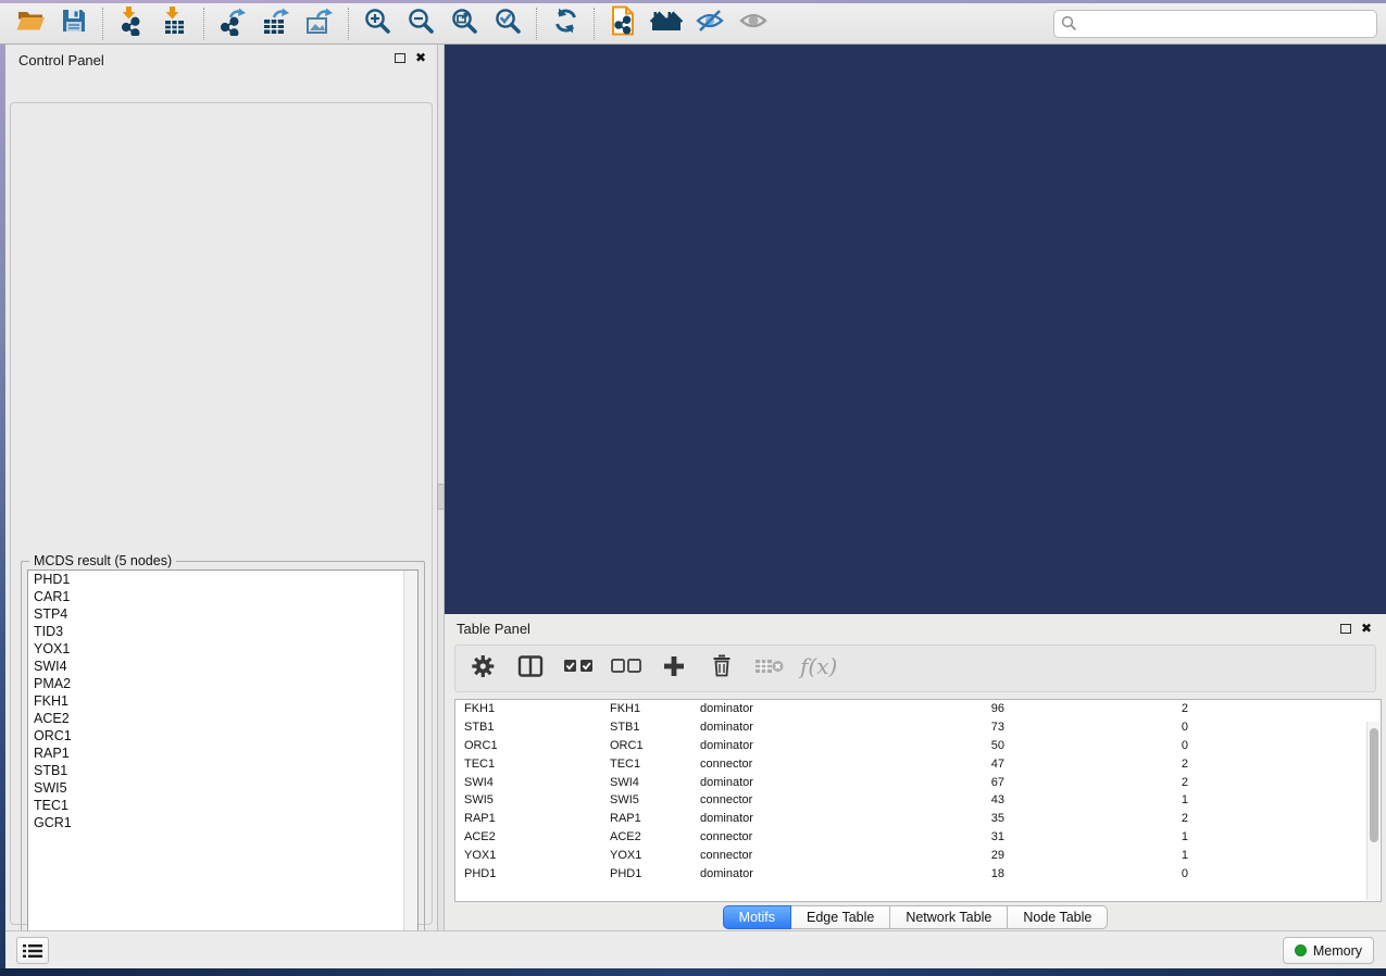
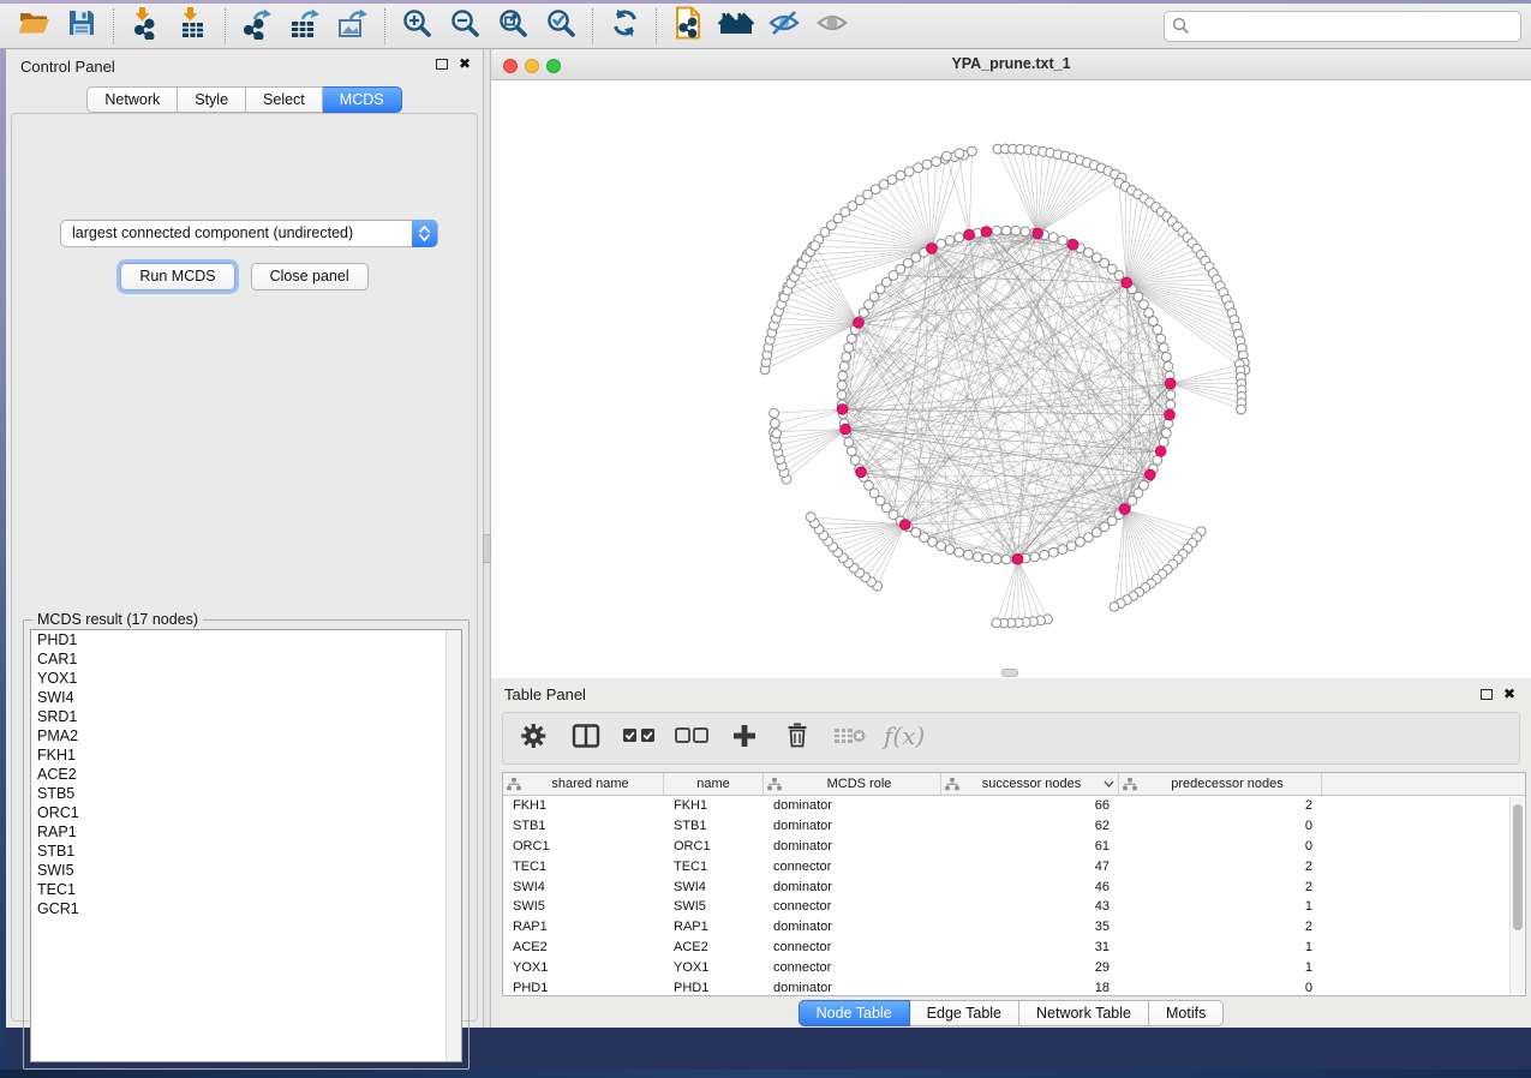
  Control Panel
  ✖
+ Network
+ Style
+ Select
+ MCDS
+ largest connected component (undirected)
+ Run MCDS
+ Close panel
- MCDS result (5 nodes)
+ MCDS result (17 nodes)
  PHD1
  CAR1
- STP4
- TID3
  YOX1
  SWI4
+ SRD1
  PMA2
  FKH1
  ACE2
+ STB5
  ORC1
  RAP1
  STB1
  SWI5
  TEC1
  GCR1
+ YPA_prune.txt_1
  Table Panel
  ✖
  f(x)
+ shared name
+ name
+ MCDS role
+ successor nodes
+ predecessor nodes
  FKH1
  FKH1
  dominator
- 96
+ 66
  2
  STB1
  STB1
  dominator
- 73
+ 62
  0
  ORC1
  ORC1
  dominator
- 50
+ 61
  0
  TEC1
  TEC1
  connector
  47
  2
  SWI4
  SWI4
  dominator
- 67
+ 46
  2
  SWI5
  SWI5
  connector
  43
  1
  RAP1
  RAP1
  dominator
  35
  2
  ACE2
  ACE2
  connector
  31
  1
  YOX1
  YOX1
  connector
  29
  1
  PHD1
  PHD1
  dominator
  18
  0
- Motifs
+ Node Table
  Edge Table
  Network Table
- Node Table
+ Motifs
- Memory
